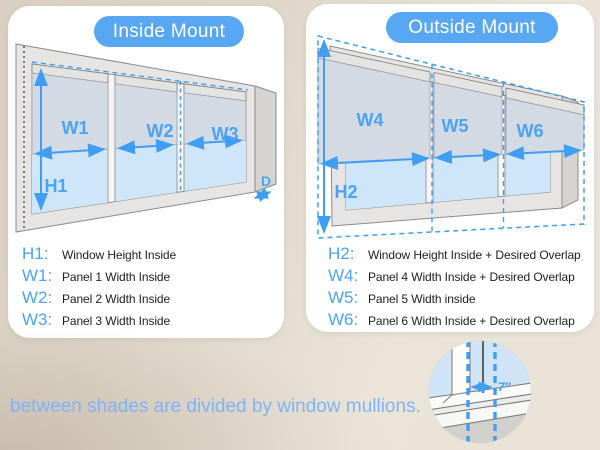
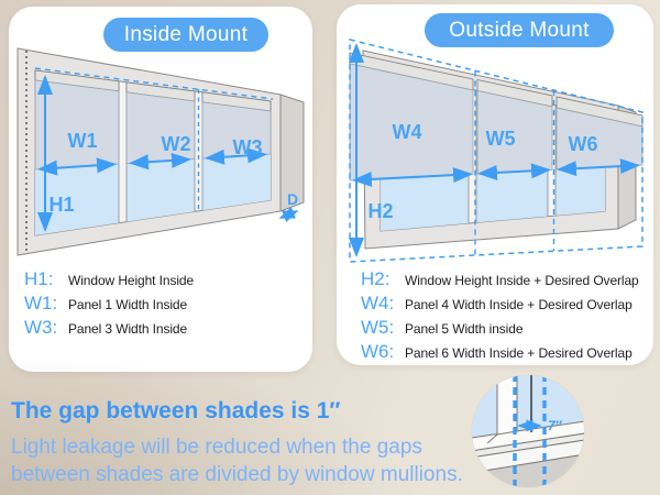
  Inside Mount
  H1:
  Window Height Inside
  W1:
  Panel 1 Width Inside
- W2:
- Panel 2 Width Inside
  W3:
  Panel 3 Width Inside
  Outside Mount
  H2:
  Window Height Inside + Desired Overlap
  W4:
  Panel 4 Width Inside + Desired Overlap
  W5:
  Panel 5 Width inside
  W6:
  Panel 6 Width Inside + Desired Overlap
+ The gap between shades is 1″
+ Light leakage will be reduced when the gaps
  between shades are divided by window mullions.
  7″
